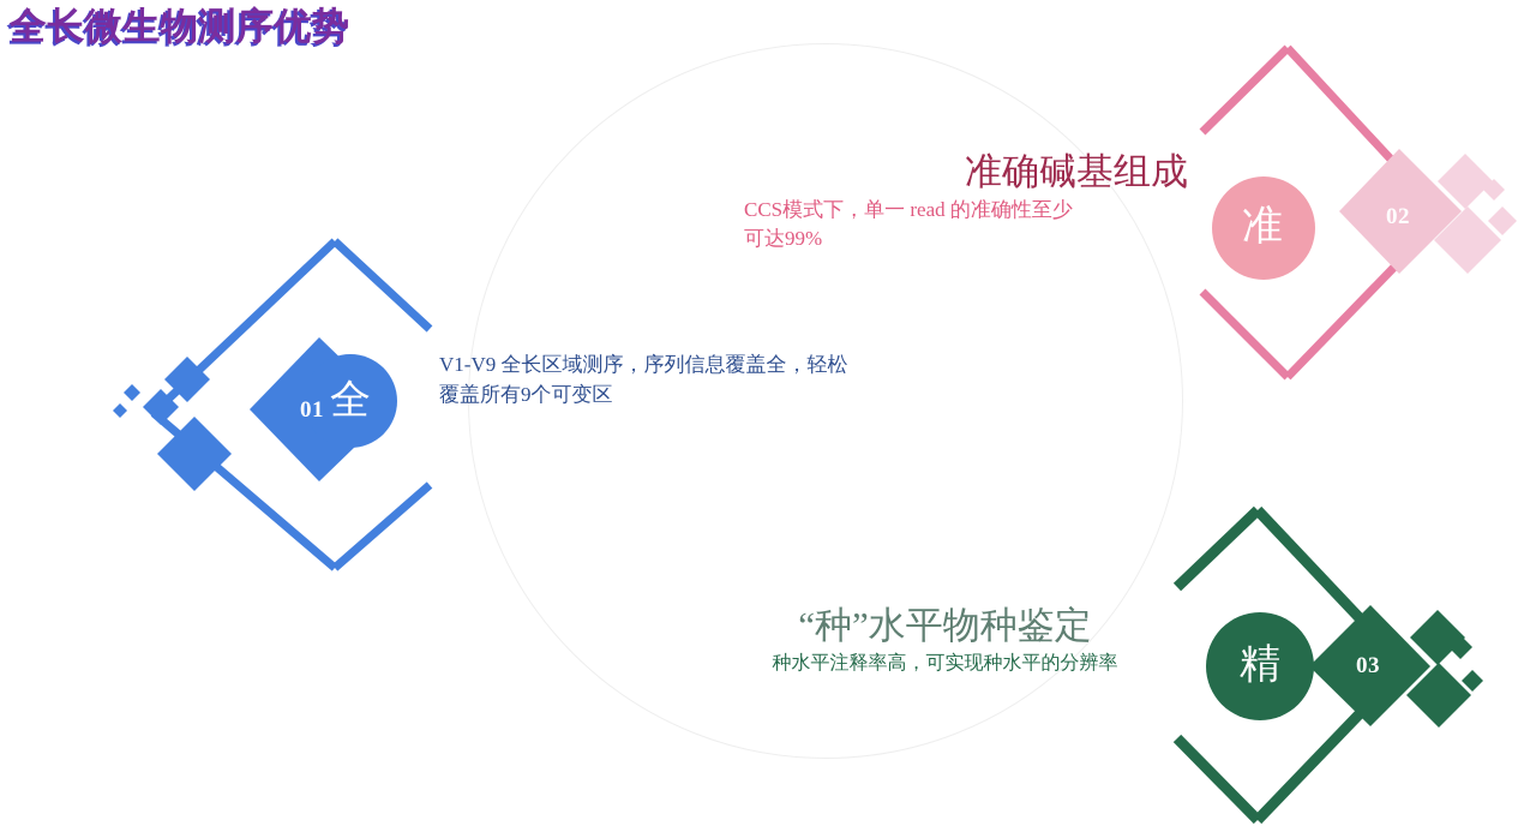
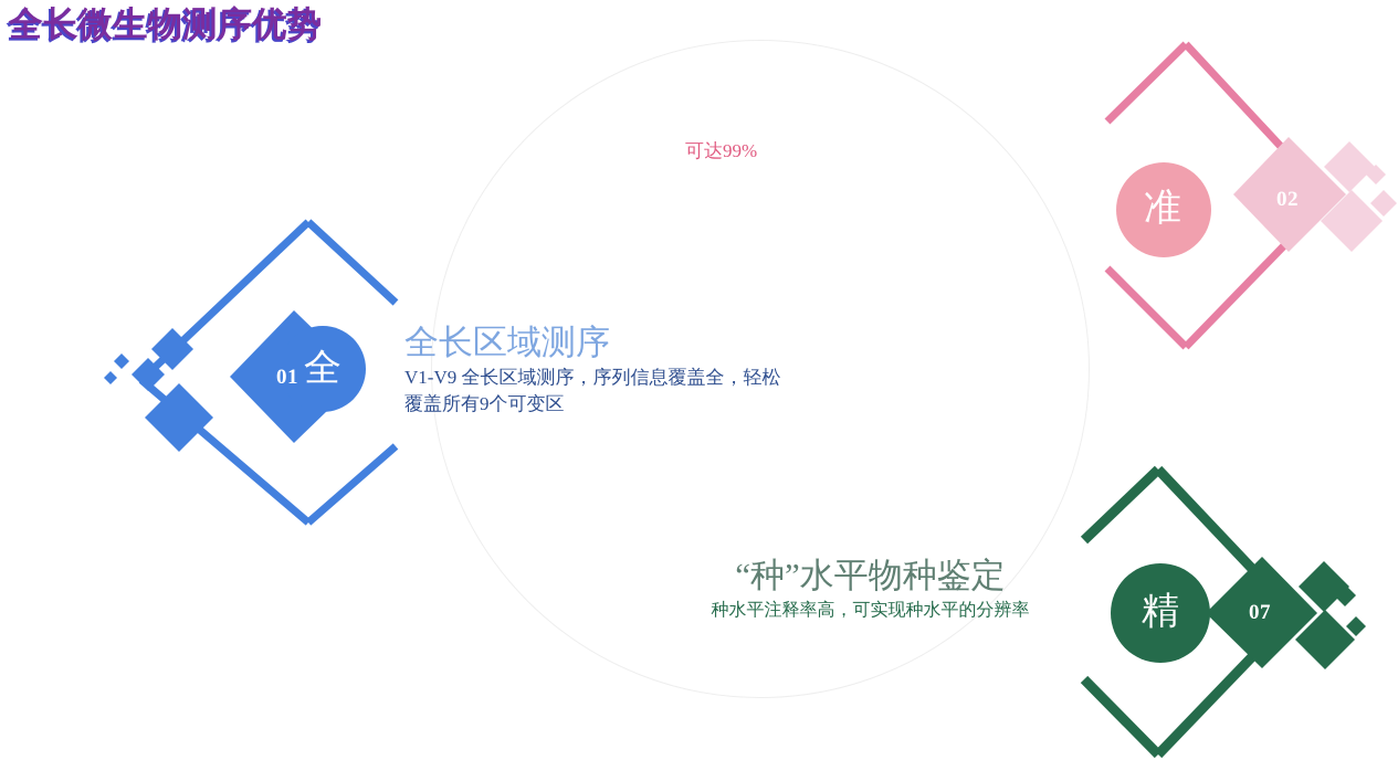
  全长微生物测序优势
  01
  全
+ 全长区域测序
  V1-V9 全长区域测序，序列信息覆盖全，轻松
  覆盖所有9个可变区
  02
  准
- 准确碱基组成
- CCS模式下，单一 read 的准确性至少
  可达99%
- 03
+ 07
  精
  “种”水平物种鉴定
  种水平注释率高，可实现种水平的分辨率
